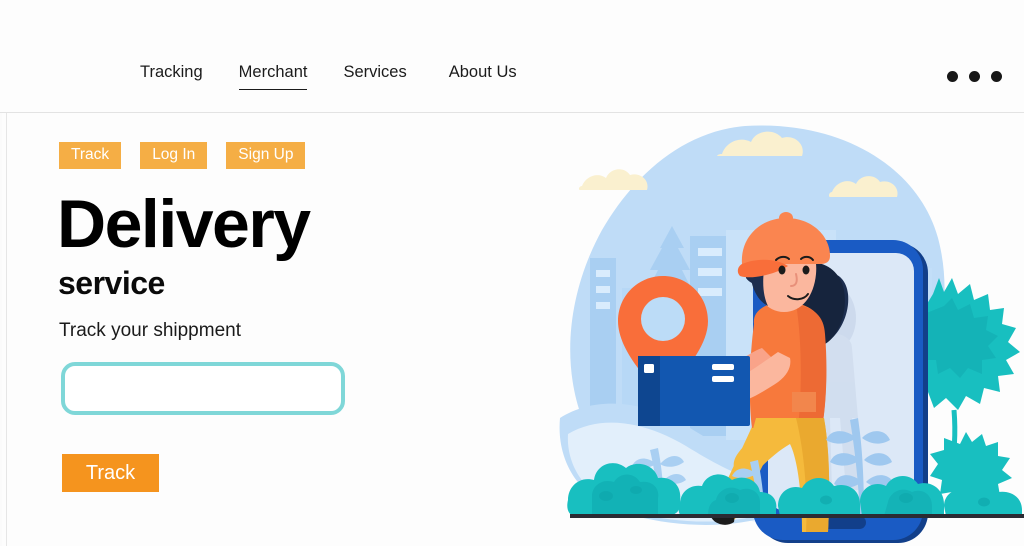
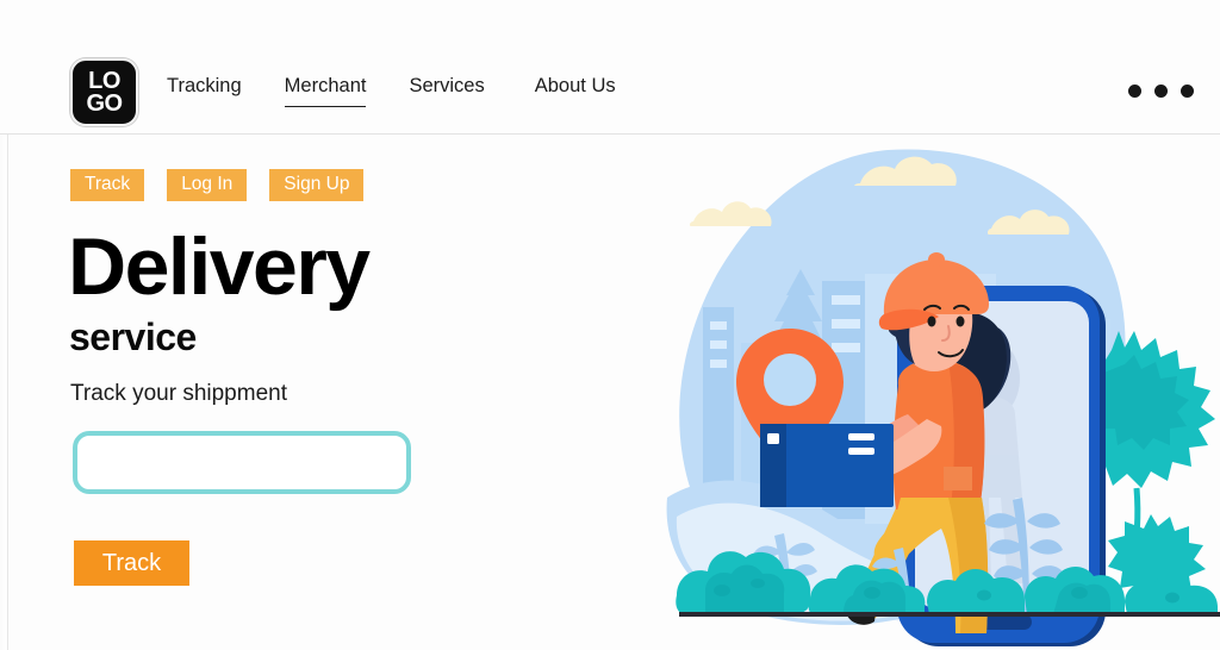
+ LO
+ GO
  Tracking
  Merchant
  Services
  About Us
  Track
  Log In
  Sign Up
  Delivery
  service
  Track your shippment
  Track
